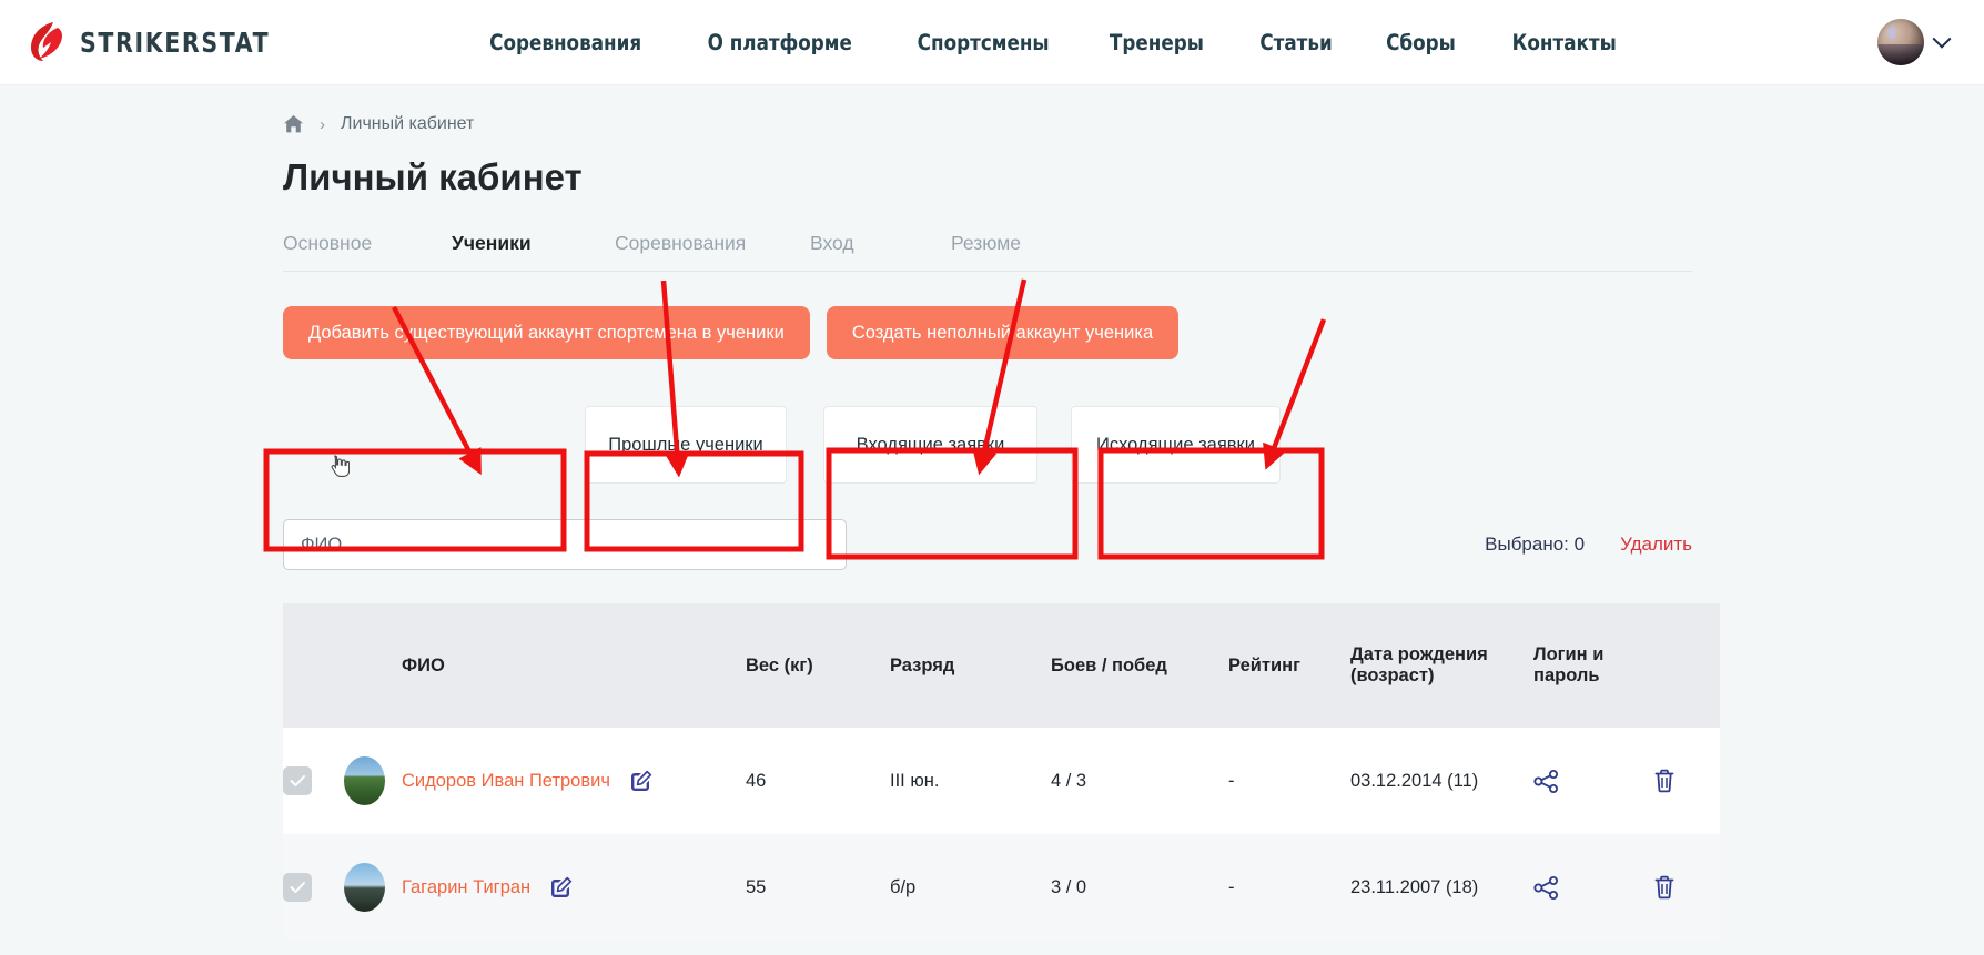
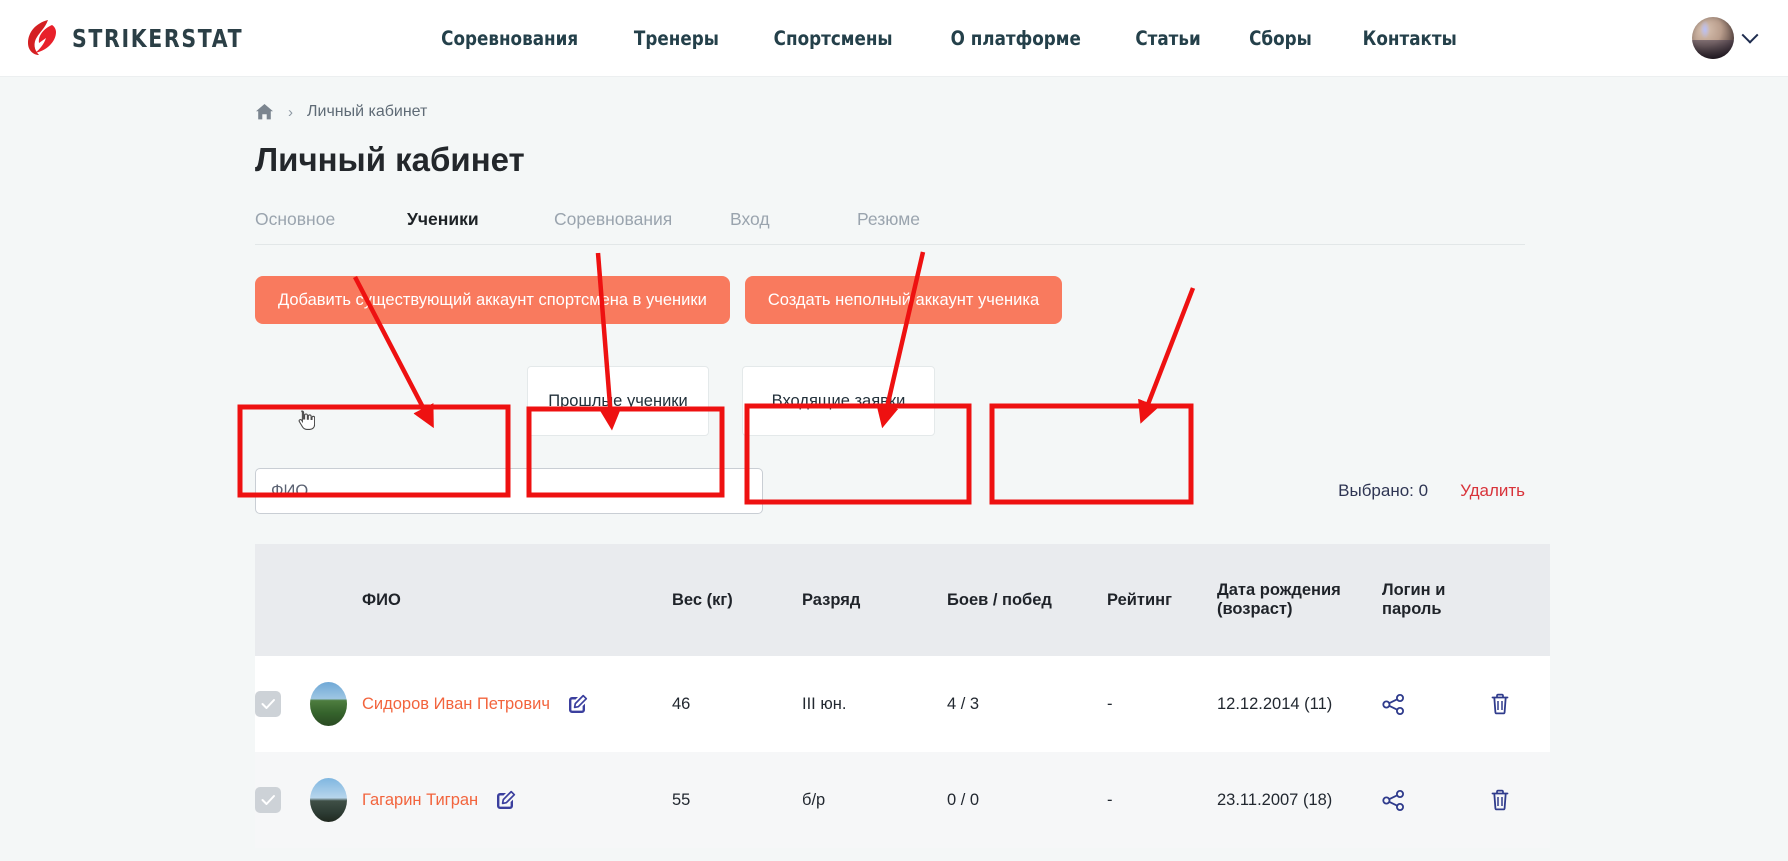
  STRIKERSTAT
  Соревнования
- О платформе
+ Тренеры
  Спортсмены
- Тренеры
+ О платформе
  Статьи
  Сборы
  Контакты
  ›
  Личный кабинет
  Личный кабинет
  Основное
  Ученики
  Соревнования
  Вход
  Резюме
  Добавить сществующий аккаунт спортсмена в ученики
  Создать неполный аккаунт ученика
  Прошлые ученики
  Входящие заявки
- Исходящие заявки
  ФИО
  Выбрано: 0
  Удалить
  		ФИО	Вес (кг)	Разряд	Боев / побед	Рейтинг	Дата рождения (возраст)	Логин и пароль
- 		Сидоров Иван Петрович	46	III юн.	4 / 3	-	03.12.2014 (11)
+ 		Сидоров Иван Петрович	46	III юн.	4 / 3	-	12.12.2014 (11)
- 		Гагарин Тигран	55	б/р	3 / 0	-	23.11.2007 (18)
+ 		Гагарин Тигран	55	б/р	0 / 0	-	23.11.2007 (18)
